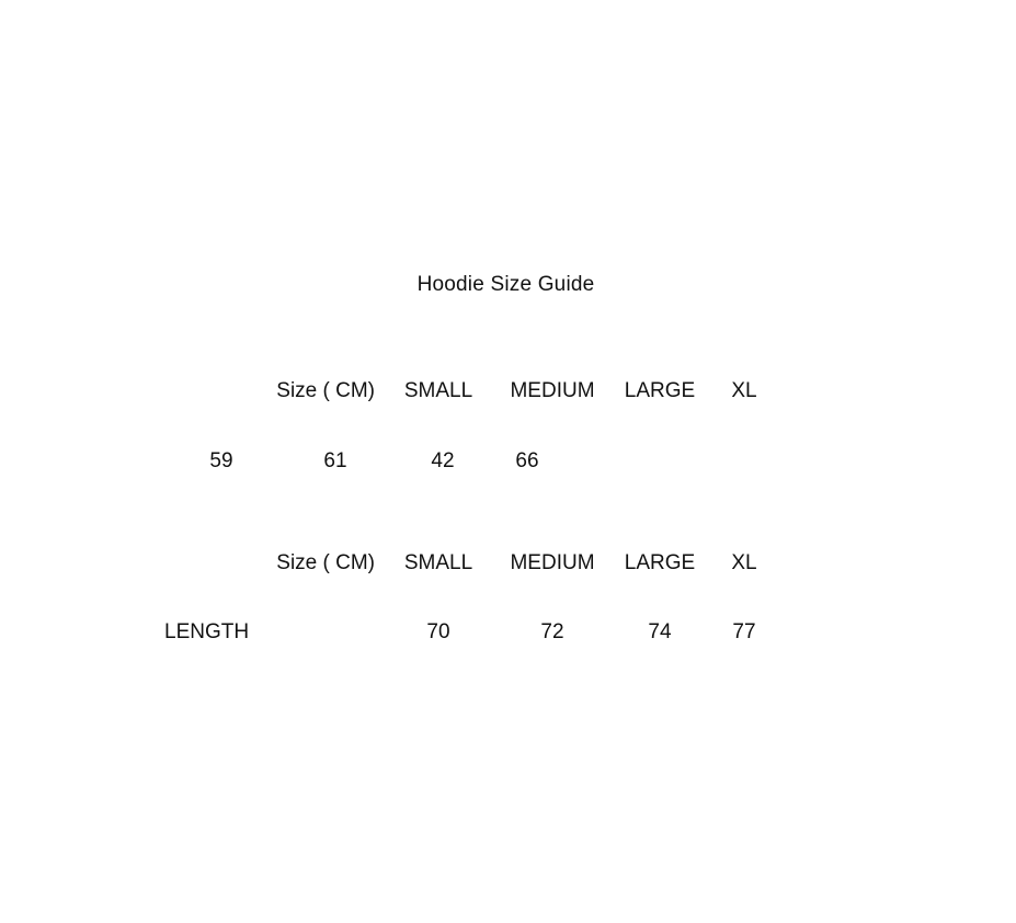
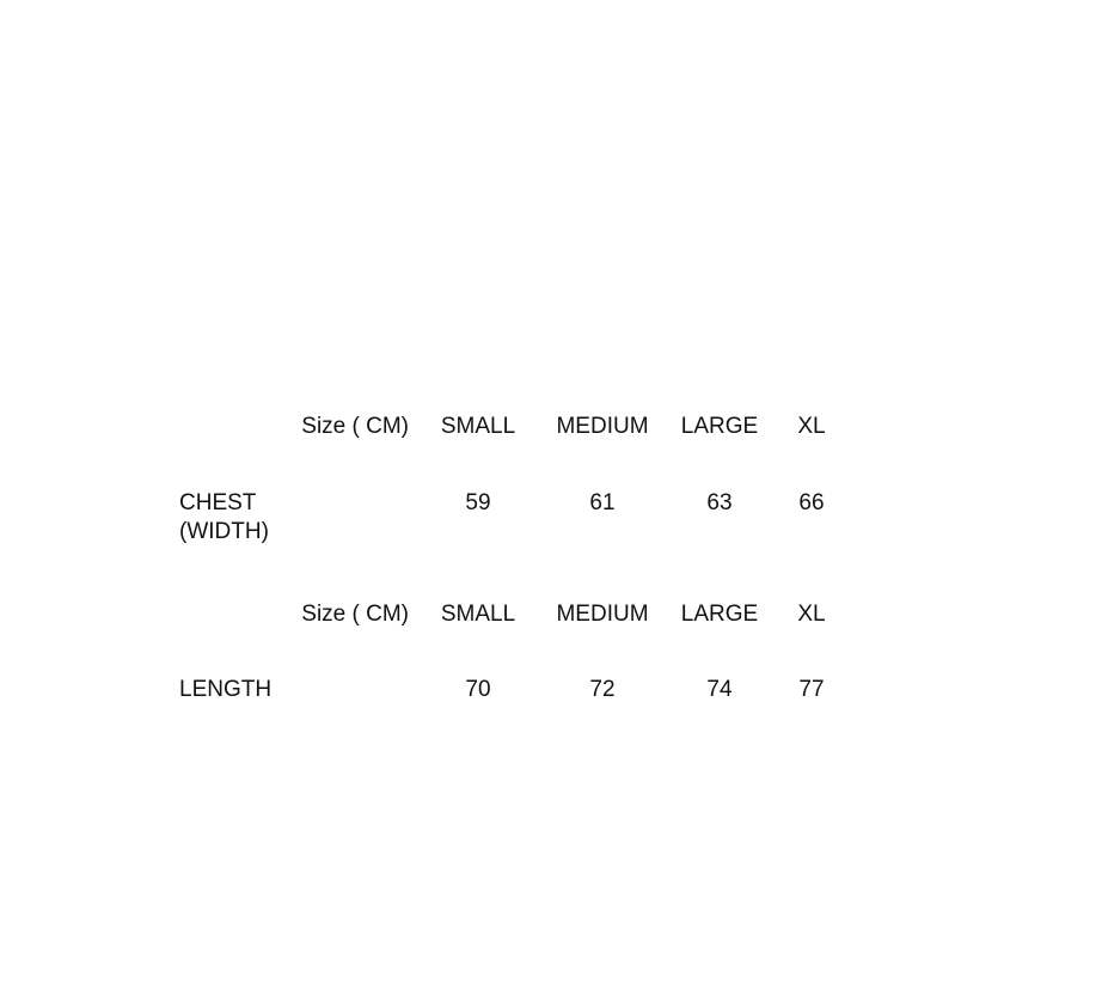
- Hoodie Size Guide
  Size ( CM)
  SMALL
  MEDIUM
  LARGE
  XL
+ CHEST
+ (WIDTH)
  59
  61
- 42
+ 63
  66
  Size ( CM)
  SMALL
  MEDIUM
  LARGE
  XL
  LENGTH
  70
  72
  74
  77
